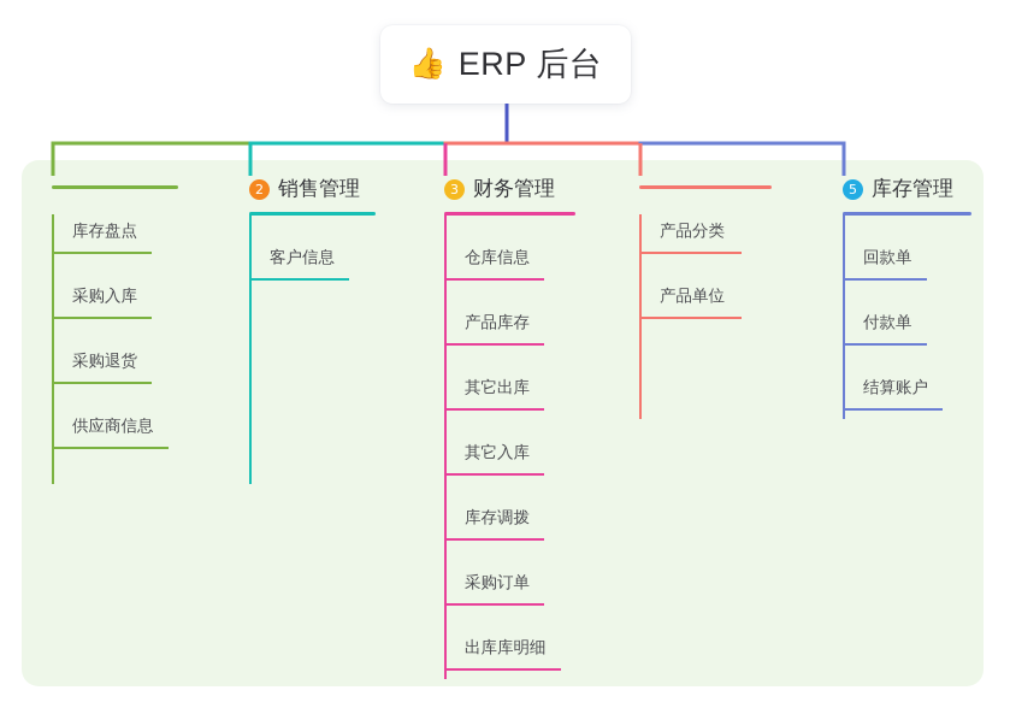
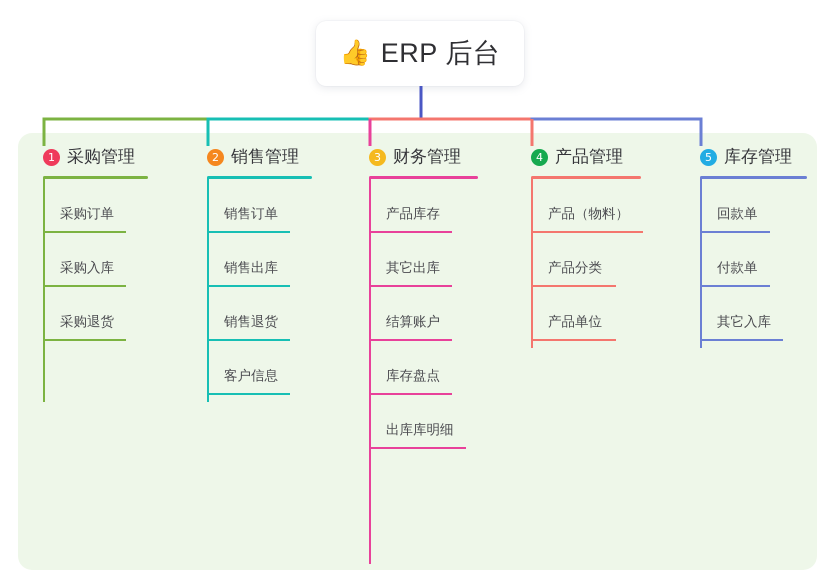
  👍
  ERP 后台
+ 1
+ 采购管理
- 库存盘点
+ 采购订单
  采购入库
  采购退货
- 供应商信息
  2
  销售管理
+ 销售订单
+ 销售出库
+ 销售退货
  客户信息
  3
  财务管理
- 仓库信息
  产品库存
  其它出库
- 其它入库
+ 结算账户
- 库存调拨
- 采购订单
+ 库存盘点
  出库库明细
+ 4
+ 产品管理
+ 产品（物料）
  产品分类
  产品单位
  5
  库存管理
  回款单
  付款单
- 结算账户
+ 其它入库
